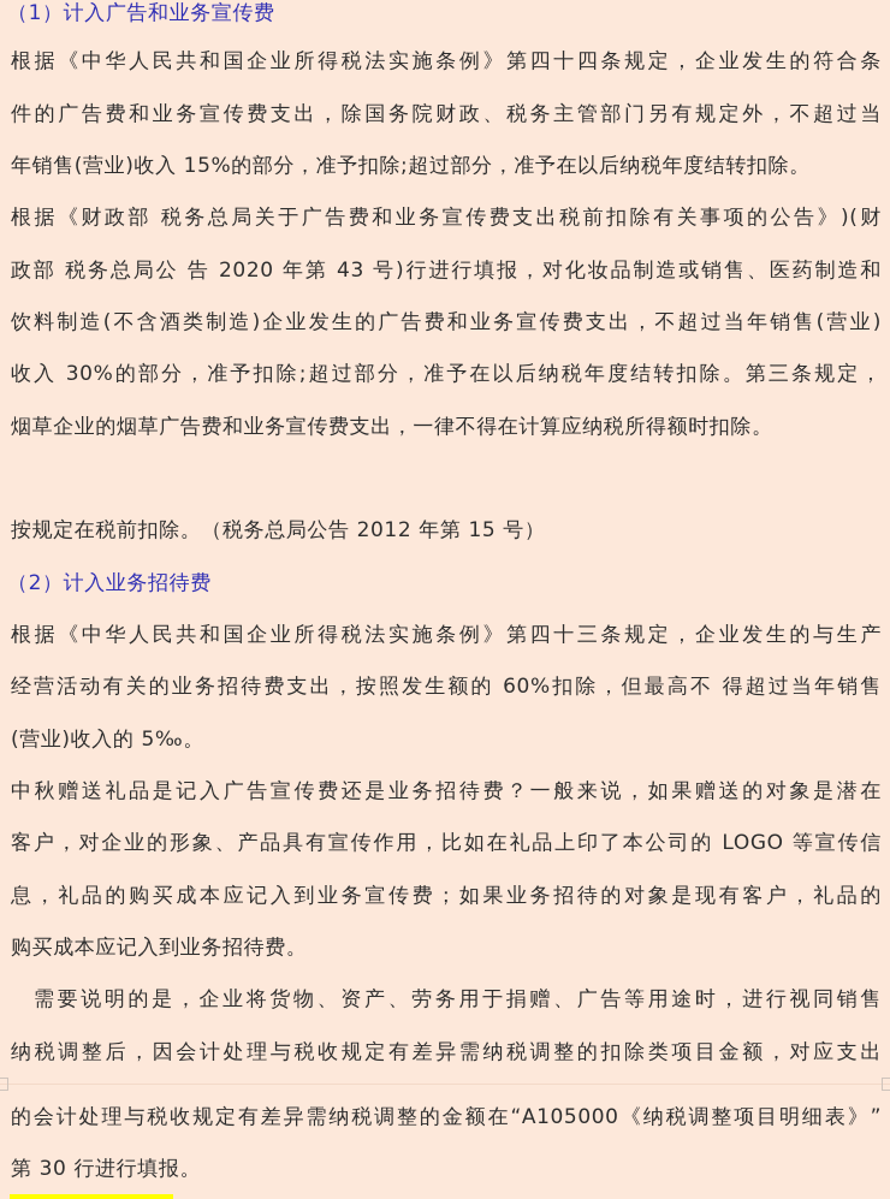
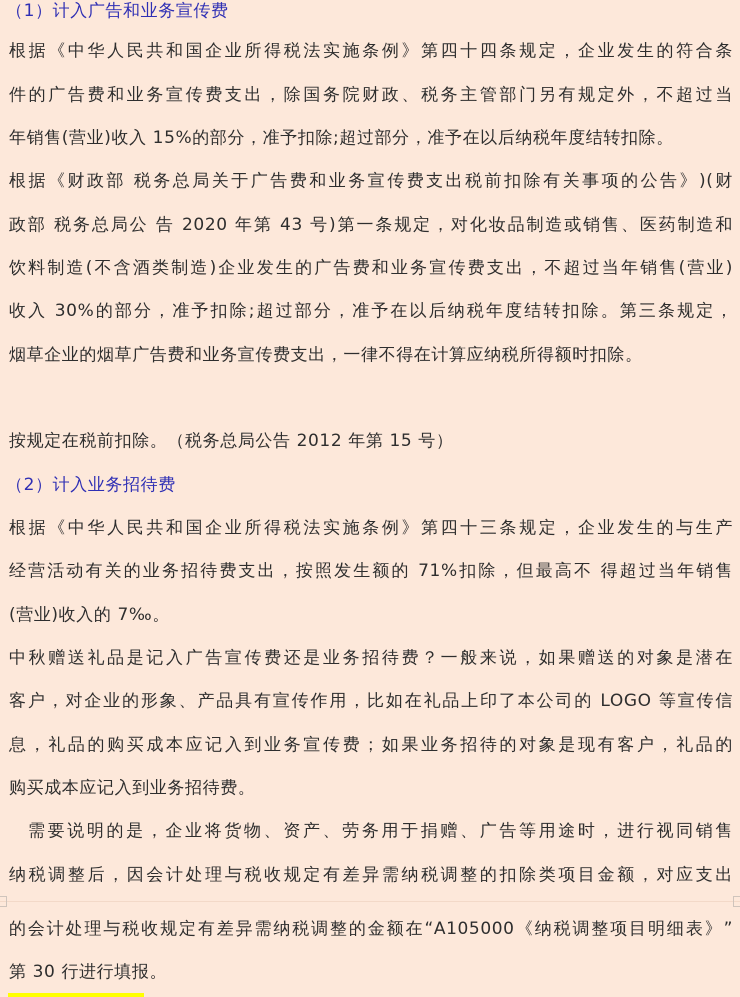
  （1）计入广告和业务宣传费
  根据《中华人民共和国企业所得税法实施条例》第四十四条规定，企业发生的符合条
  件的广告费和业务宣传费支出，除国务院财政、税务主管部门另有规定外，不超过当
  年销售(营业)收入 15%的部分，准予扣除;超过部分，准予在以后纳税年度结转扣除。
  根据《财政部 税务总局关于广告费和业务宣传费支出税前扣除有关事项的公告》)(财
- 政部 税务总局公 告 2020 年第 43 号)行进行填报，对化妆品制造或销售、医药制造和
+ 政部 税务总局公 告 2020 年第 43 号)第一条规定，对化妆品制造或销售、医药制造和
  饮料制造(不含酒类制造)企业发生的广告费和业务宣传费支出，不超过当年销售(营业)
  收入 30%的部分，准予扣除;超过部分，准予在以后纳税年度结转扣除。第三条规定，
  烟草企业的烟草广告费和业务宣传费支出，一律不得在计算应纳税所得额时扣除。
  按规定在税前扣除。（税务总局公告 2012 年第 15 号）
  （2）计入业务招待费
  根据《中华人民共和国企业所得税法实施条例》第四十三条规定，企业发生的与生产
- 经营活动有关的业务招待费支出，按照发生额的 60%扣除，但最高不 得超过当年销售
+ 经营活动有关的业务招待费支出，按照发生额的 71%扣除，但最高不 得超过当年销售
- (营业)收入的 5‰。
+ (营业)收入的 7‰。
  中秋赠送礼品是记入广告宣传费还是业务招待费？一般来说，如果赠送的对象是潜在
  客户，对企业的形象、产品具有宣传作用，比如在礼品上印了本公司的 LOGO 等宣传信
  息，礼品的购买成本应记入到业务宣传费；如果业务招待的对象是现有客户，礼品的
  购买成本应记入到业务招待费。
  需要说明的是，企业将货物、资产、劳务用于捐赠、广告等用途时，进行视同销售
  纳税调整后，因会计处理与税收规定有差异需纳税调整的扣除类项目金额，对应支出
  的会计处理与税收规定有差异需纳税调整的金额在“A105000《纳税调整项目明细表》”
  第 30 行进行填报。
